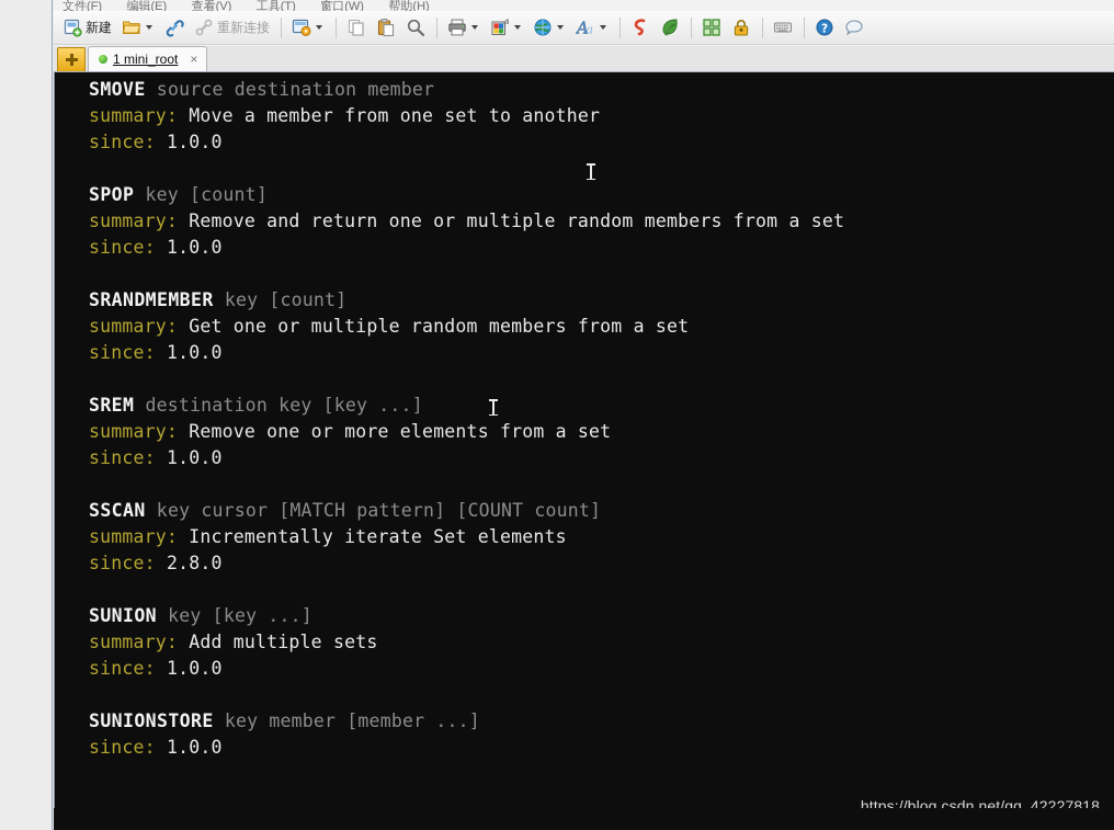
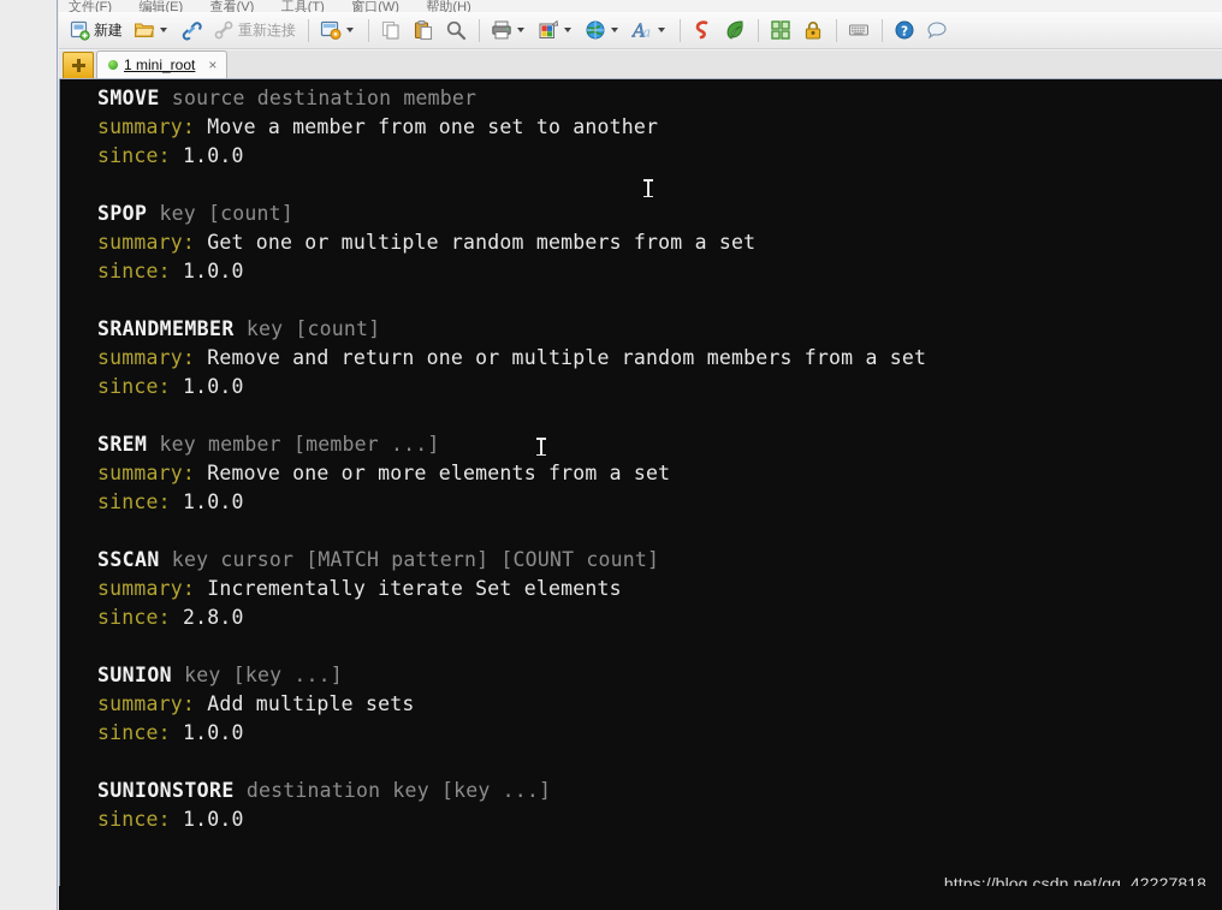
  文件(F) 编辑(E) 查看(V) 工具(T) 窗口(W) 帮助(H)
  新建
  重新连接
  A
  a
  ?
  1 mini_root
  ×
  SMOVE source destination member
  summary: Move a member from one set to another
  since: 1.0.0
  SPOP key [count]
- summary: Remove and return one or multiple random members from a set
+ summary: Get one or multiple random members from a set
  since: 1.0.0
  SRANDMEMBER key [count]
- summary: Get one or multiple random members from a set
+ summary: Remove and return one or multiple random members from a set
  since: 1.0.0
- SREM destination key [key ...]
+ SREM key member [member ...]
  summary: Remove one or more elements from a set
  since: 1.0.0
  SSCAN key cursor [MATCH pattern] [COUNT count]
  summary: Incrementally iterate Set elements
  since: 2.8.0
  SUNION key [key ...]
  summary: Add multiple sets
  since: 1.0.0
- SUNIONSTORE key member [member ...]
+ SUNIONSTORE destination key [key ...]
  since: 1.0.0
  https://blog.csdn.net/qq_42227818
